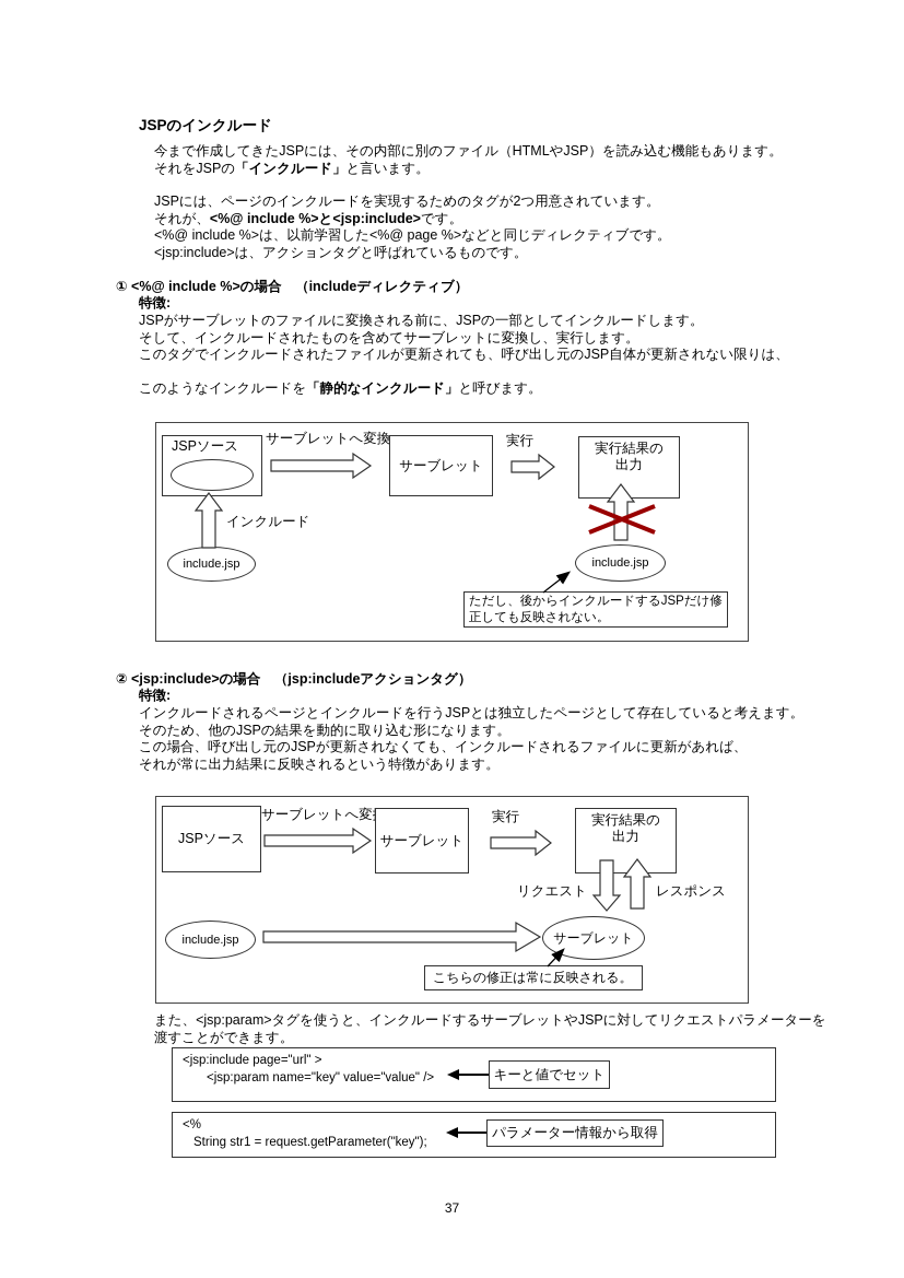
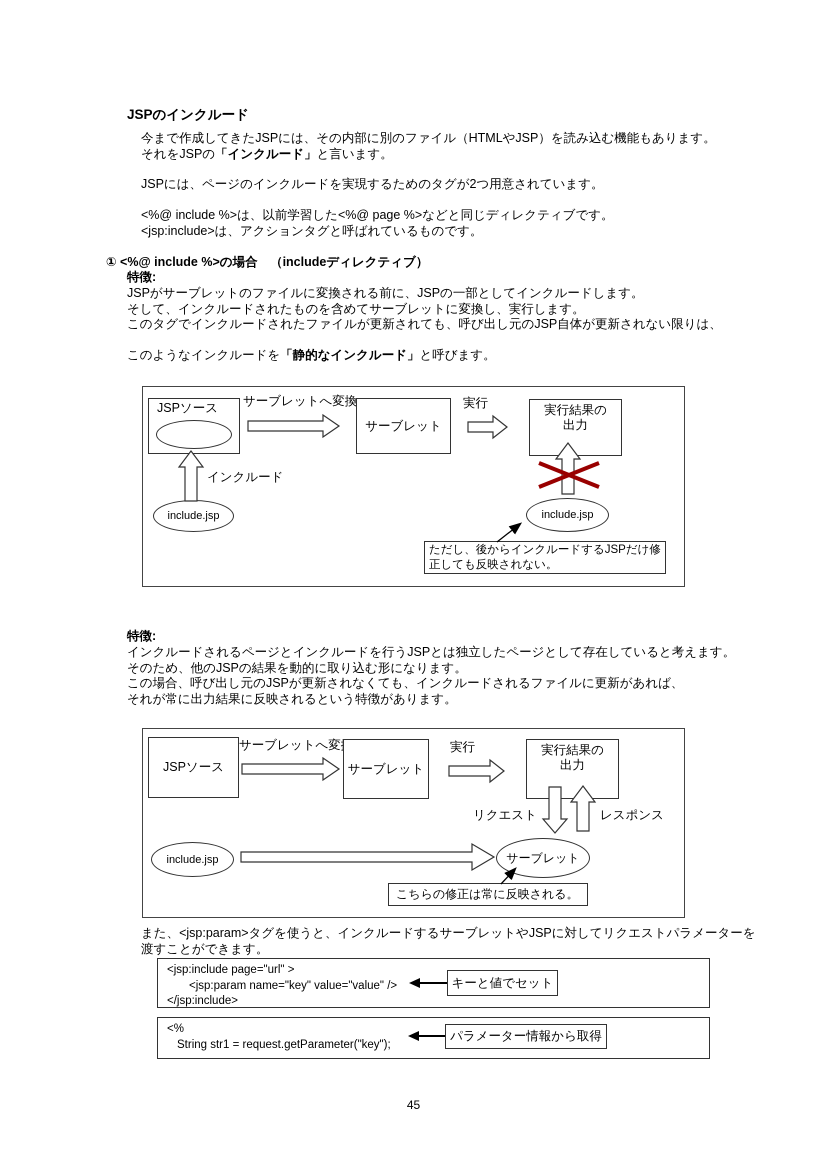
  JSPのインクルード
  今まで作成してきたJSPには、その内部に別のファイル（HTMLやJSP）を読み込む機能もあります。
  それをJSPの「インクルード」と言います。
  JSPには、ページのインクルードを実現するためのタグが2つ用意されています。
- それが、<%@ include %>と<jsp:include>です。
  <%@ include %>は、以前学習した<%@ page %>などと同じディレクティブです。
  <jsp:include>は、アクションタグと呼ばれているものです。
  ① <%@ include %>の場合 （includeディレクティブ）
  特徴:
  JSPがサーブレットのファイルに変換される前に、JSPの一部としてインクルードします。
  そして、インクルードされたものを含めてサーブレットに変換し、実行します。
  このタグでインクルードされたファイルが更新されても、呼び出し元のJSP自体が更新されない限りは、
  このようなインクルードを「静的なインクルード」と呼びます。
  JSPソース
  サーブレットへ変換
  サーブレット
  実行
  実行結果の
  出力
  インクルード
  include.jsp
  include.jsp
  ただし、後からインクルードするJSPだけ修正しても反映されない。
- ② <jsp:include>の場合 （jsp:includeアクションタグ）
  特徴:
  インクルードされるページとインクルードを行うJSPとは独立したページとして存在していると考えます。
  そのため、他のJSPの結果を動的に取り込む形になります。
  この場合、呼び出し元のJSPが更新されなくても、インクルードされるファイルに更新があれば、
  それが常に出力結果に反映されるという特徴があります。
  JSPソース
  サーブレットへ変
  サーブレット
  実行
  実行結果の
  出力
  リクエスト
  レスポンス
  サーブレット
  include.jsp
  こちらの修正は常に反映される。
  また、<jsp:param>タグを使うと、インクルードするサーブレットやJSPに対してリクエストパラメーターを
  渡すことができます。
  <jsp:include page="url" >
  <jsp:param name="key" value="value" />
+ </jsp:include>
  キーと値でセット
  <%
  String str1 = request.getParameter("key");
  パラメーター情報から取得
- 37
+ 45
